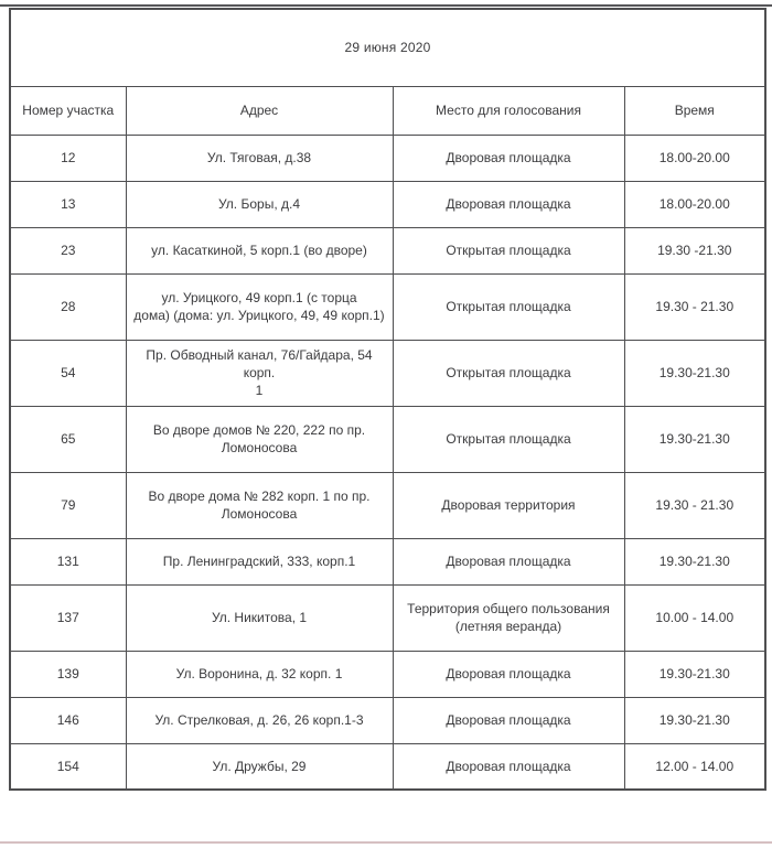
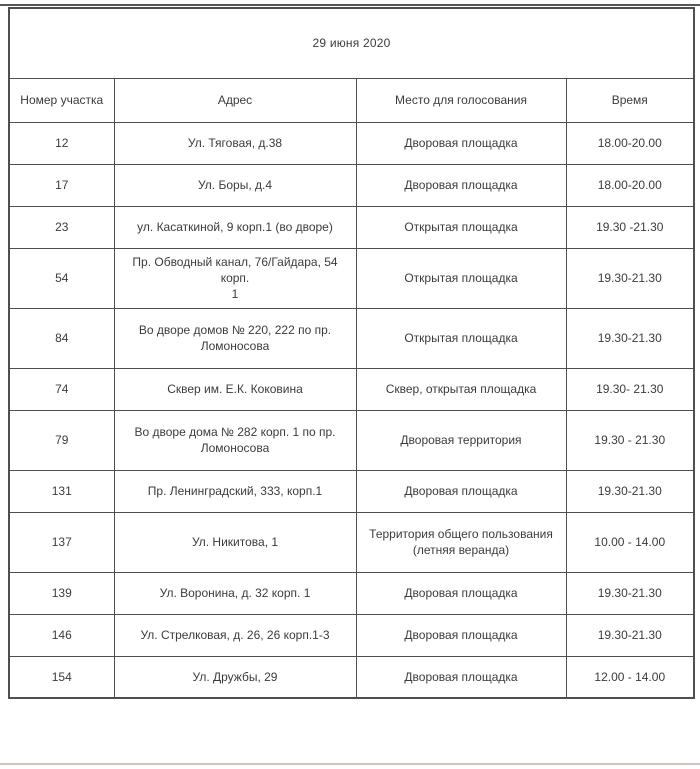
  29 июня 2020
  Номер участка	Адрес	Место для голосования	Время
  12	Ул. Тяговая, д.38	Дворовая площадка	18.00-20.00
- 13	Ул. Боры, д.4	Дворовая площадка	18.00-20.00
+ 17	Ул. Боры, д.4	Дворовая площадка	18.00-20.00
- 23	ул. Касаткиной, 5 корп.1 (во дворе)	Открытая площадка	19.30 -21.30
+ 23	ул. Касаткиной, 9 корп.1 (во дворе)	Открытая площадка	19.30 -21.30
- 28	ул. Урицкого, 49 корп.1 (с торца дома) (дома: ул. Урицкого, 49, 49 корп.1)	Открытая площадка	19.30 - 21.30
  54	Пр. Обводный канал, 76/Гайдара, 54 корп. 1	Открытая площадка	19.30-21.30
- 65	Во дворе домов № 220, 222 по пр. Ломоносова	Открытая площадка	19.30-21.30
+ 84	Во дворе домов № 220, 222 по пр. Ломоносова	Открытая площадка	19.30-21.30
+ 74	Сквер им. Е.К. Коковина	Сквер, открытая площадка	19.30- 21.30
  79	Во дворе дома № 282 корп. 1 по пр. Ломоносова	Дворовая территория	19.30 - 21.30
  131	Пр. Ленинградский, 333, корп.1	Дворовая площадка	19.30-21.30
  137	Ул. Никитова, 1	Территория общего пользования (летняя веранда)	10.00 - 14.00
  139	Ул. Воронина, д. 32 корп. 1	Дворовая площадка	19.30-21.30
  146	Ул. Стрелковая, д. 26, 26 корп.1-3	Дворовая площадка	19.30-21.30
  154	Ул. Дружбы, 29	Дворовая площадка	12.00 - 14.00
